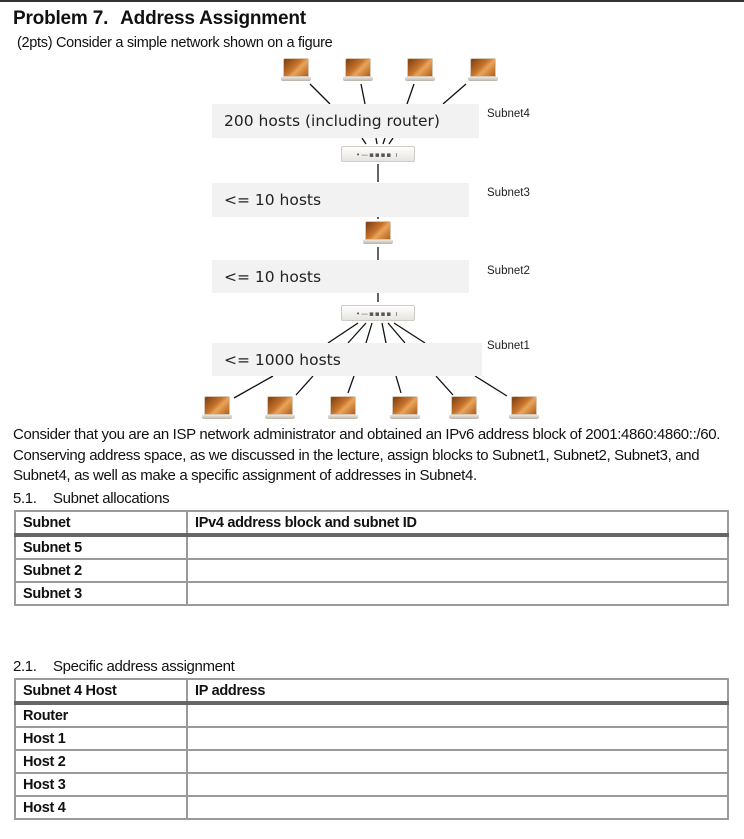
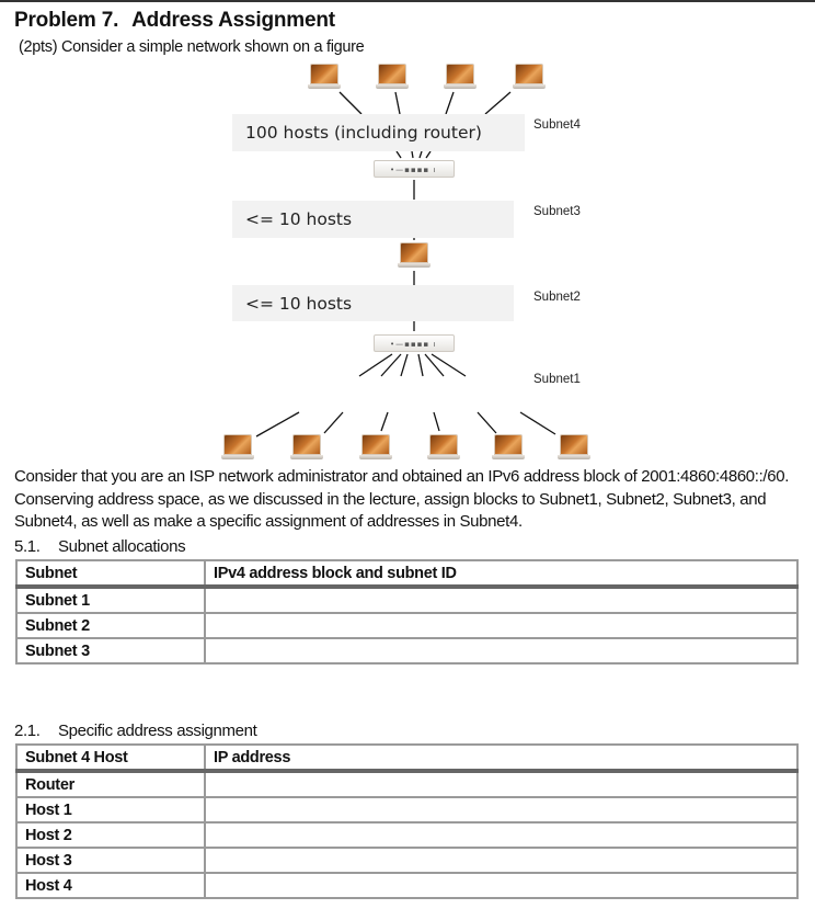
  Problem 7. Address Assignment
  (2pts) Consider a simple network shown on a figure
- 200 hosts (including router)
+ 100 hosts (including router)
  Subnet4
  •—▪▪▪▪ ı
  <= 10 hosts
  Subnet3
  <= 10 hosts
  Subnet2
  •—▪▪▪▪ ı
- <= 1000 hosts
  Subnet1
  Consider that you are an ISP network administrator and obtained an IPv6 address block of 2001:4860:4860::/60. Conserving address space, as we discussed in the lecture, assign blocks to Subnet1, Subnet2, Subnet3, and Subnet4, as well as make a specific assignment of addresses in Subnet4.
  5.1. Subnet allocations
  Subnet	IPv4 address block and subnet ID
- Subnet 5
+ Subnet 1
  Subnet 2
  Subnet 3
  2.1. Specific address assignment
  Subnet 4 Host	IP address
  Router
  Host 1
  Host 2
  Host 3
  Host 4
